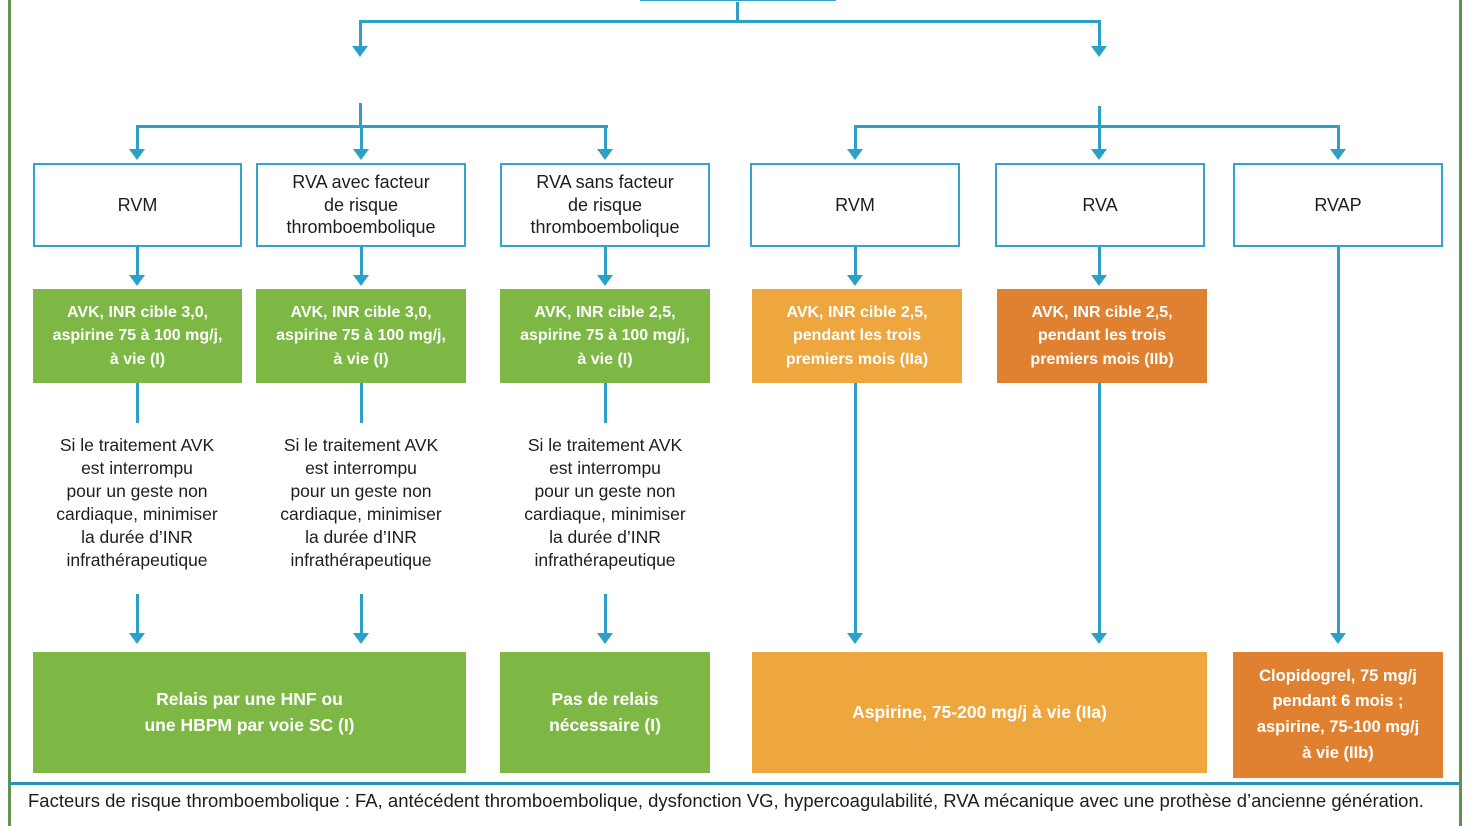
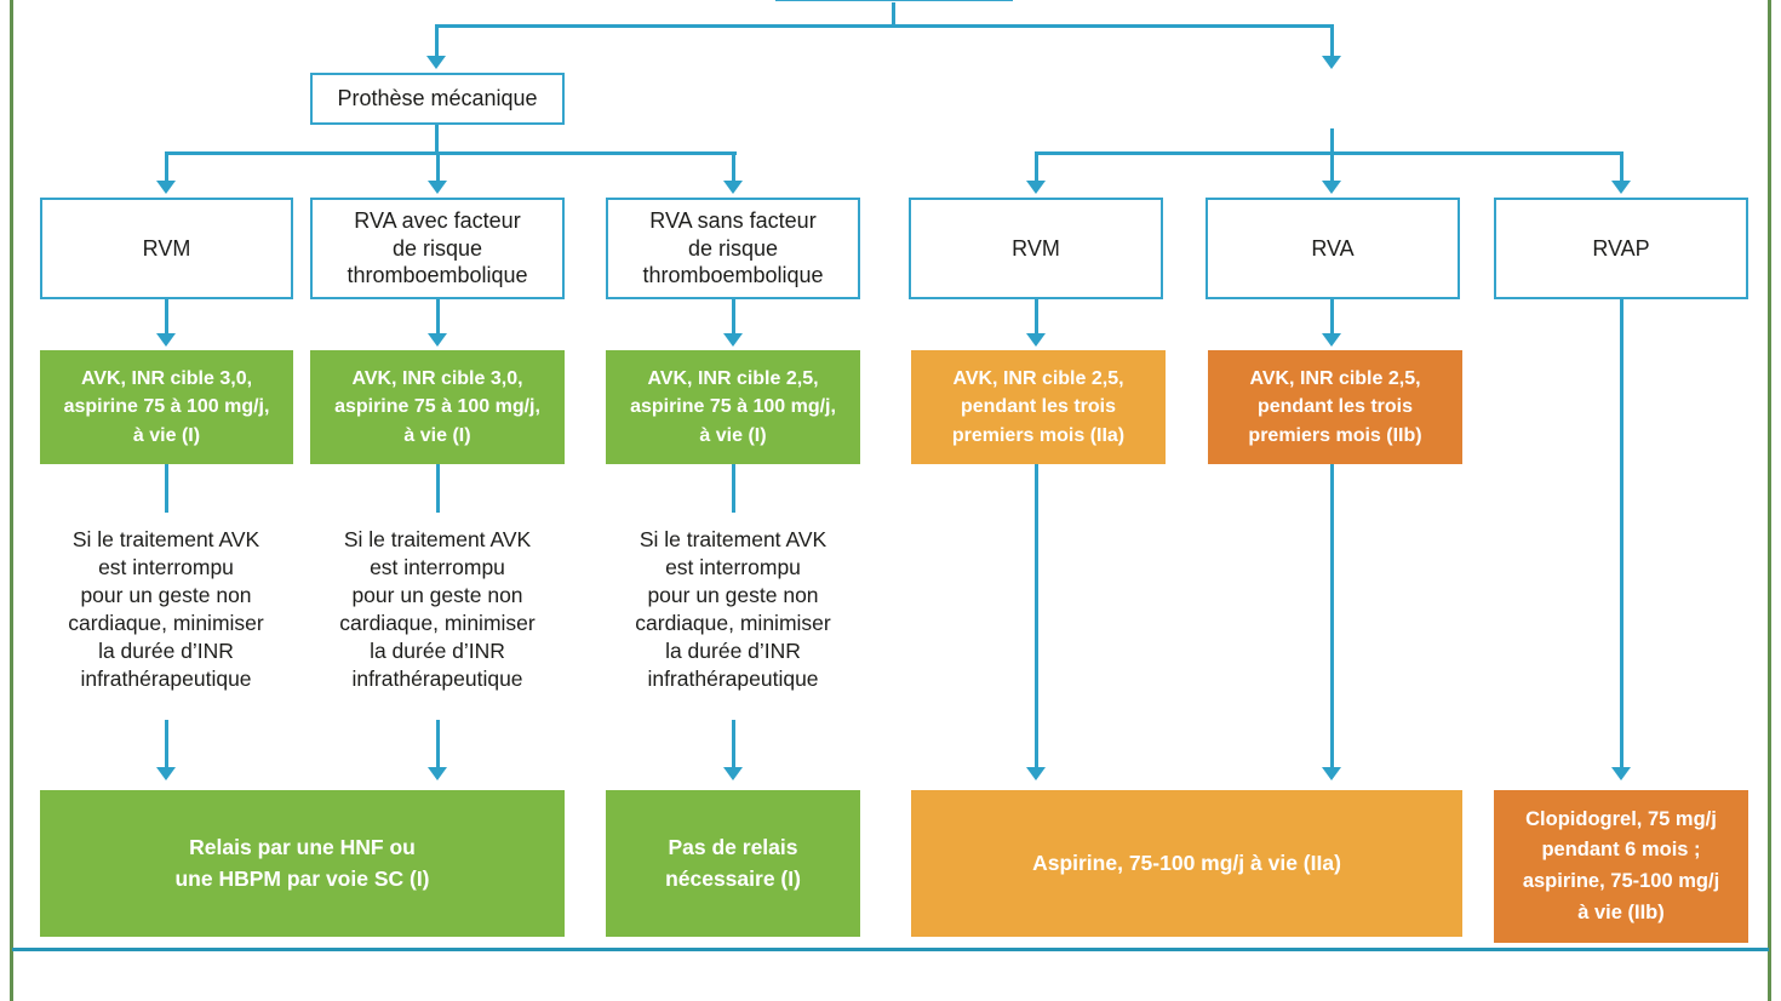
+ Prothèse mécanique
  RVM
  RVA avec facteur
  de risque
  thromboembolique
  RVA sans facteur
  de risque
  thromboembolique
  RVM
  RVA
  RVAP
  AVK, INR cible 3,0,
  aspirine 75 à 100 mg/j,
  à vie (I)
  AVK, INR cible 3,0,
  aspirine 75 à 100 mg/j,
  à vie (I)
  AVK, INR cible 2,5,
  aspirine 75 à 100 mg/j,
  à vie (I)
  AVK, INR cible 2,5,
  pendant les trois
  premiers mois (IIa)
  AVK, INR cible 2,5,
  pendant les trois
  premiers mois (IIb)
  Si le traitement AVK
  est interrompu
  pour un geste non
  cardiaque, minimiser
  la durée d’INR
  infrathérapeutique
  Si le traitement AVK
  est interrompu
  pour un geste non
  cardiaque, minimiser
  la durée d’INR
  infrathérapeutique
  Si le traitement AVK
  est interrompu
  pour un geste non
  cardiaque, minimiser
  la durée d’INR
  infrathérapeutique
  Relais par une HNF ou
  une HBPM par voie SC (I)
  Pas de relais
  nécessaire (I)
- Aspirine, 75-200 mg/j à vie (IIa)
+ Aspirine, 75-100 mg/j à vie (IIa)
  Clopidogrel, 75 mg/j
  pendant 6 mois ;
  aspirine, 75-100 mg/j
  à vie (IIb)
- Facteurs de risque thromboembolique : FA, antécédent thromboembolique, dysfonction VG, hypercoagulabilité, RVA mécanique avec une prothèse d’ancienne génération.
